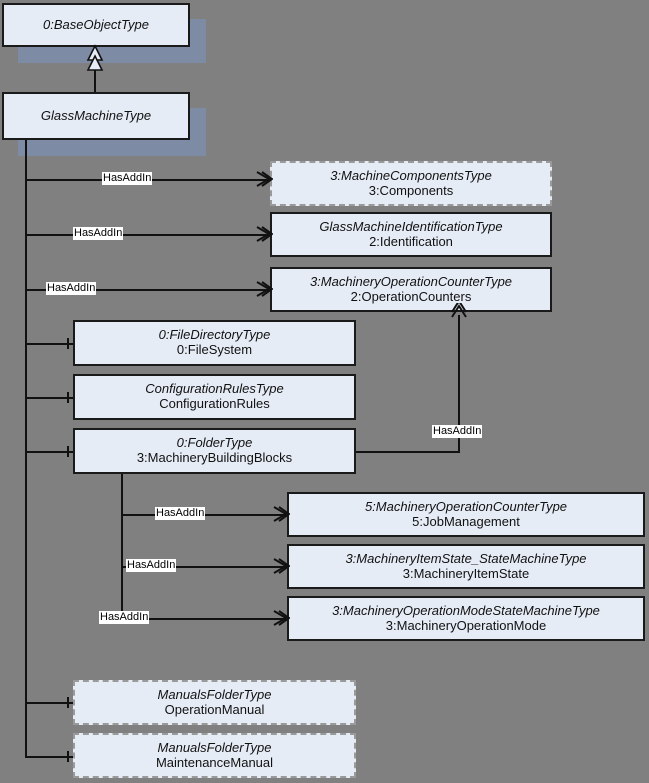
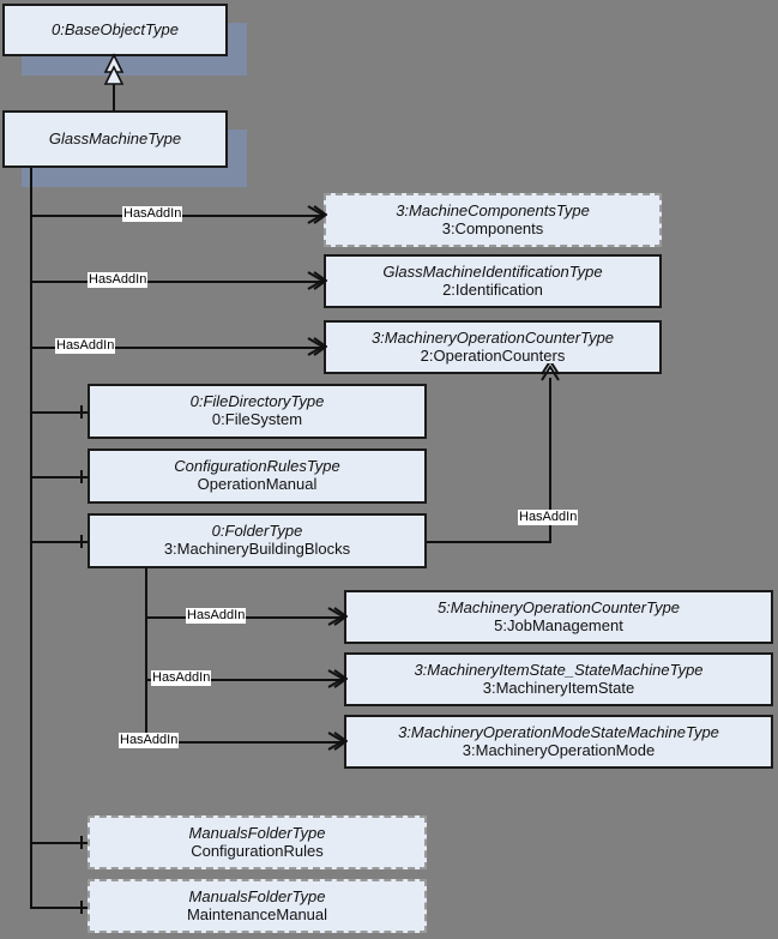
  HasAddIn
  HasAddIn
  HasAddIn
  HasAddIn
  HasAddIn
  HasAddIn
  HasAddIn
  0:BaseObjectType
  GlassMachineType
  3:MachineComponentsType
  3:Components
  GlassMachineIdentificationType
  2:Identification
  3:MachineryOperationCounterType
  2:OperationCounters
  0:FileDirectoryType
  0:FileSystem
  ConfigurationRulesType
- ConfigurationRules
+ OperationManual
  0:FolderType
  3:MachineryBuildingBlocks
  5:MachineryOperationCounterType
  5:JobManagement
  3:MachineryItemState_StateMachineType
  3:MachineryItemState
  3:MachineryOperationModeStateMachineType
  3:MachineryOperationMode
  ManualsFolderType
- OperationManual
+ ConfigurationRules
  ManualsFolderType
  MaintenanceManual
